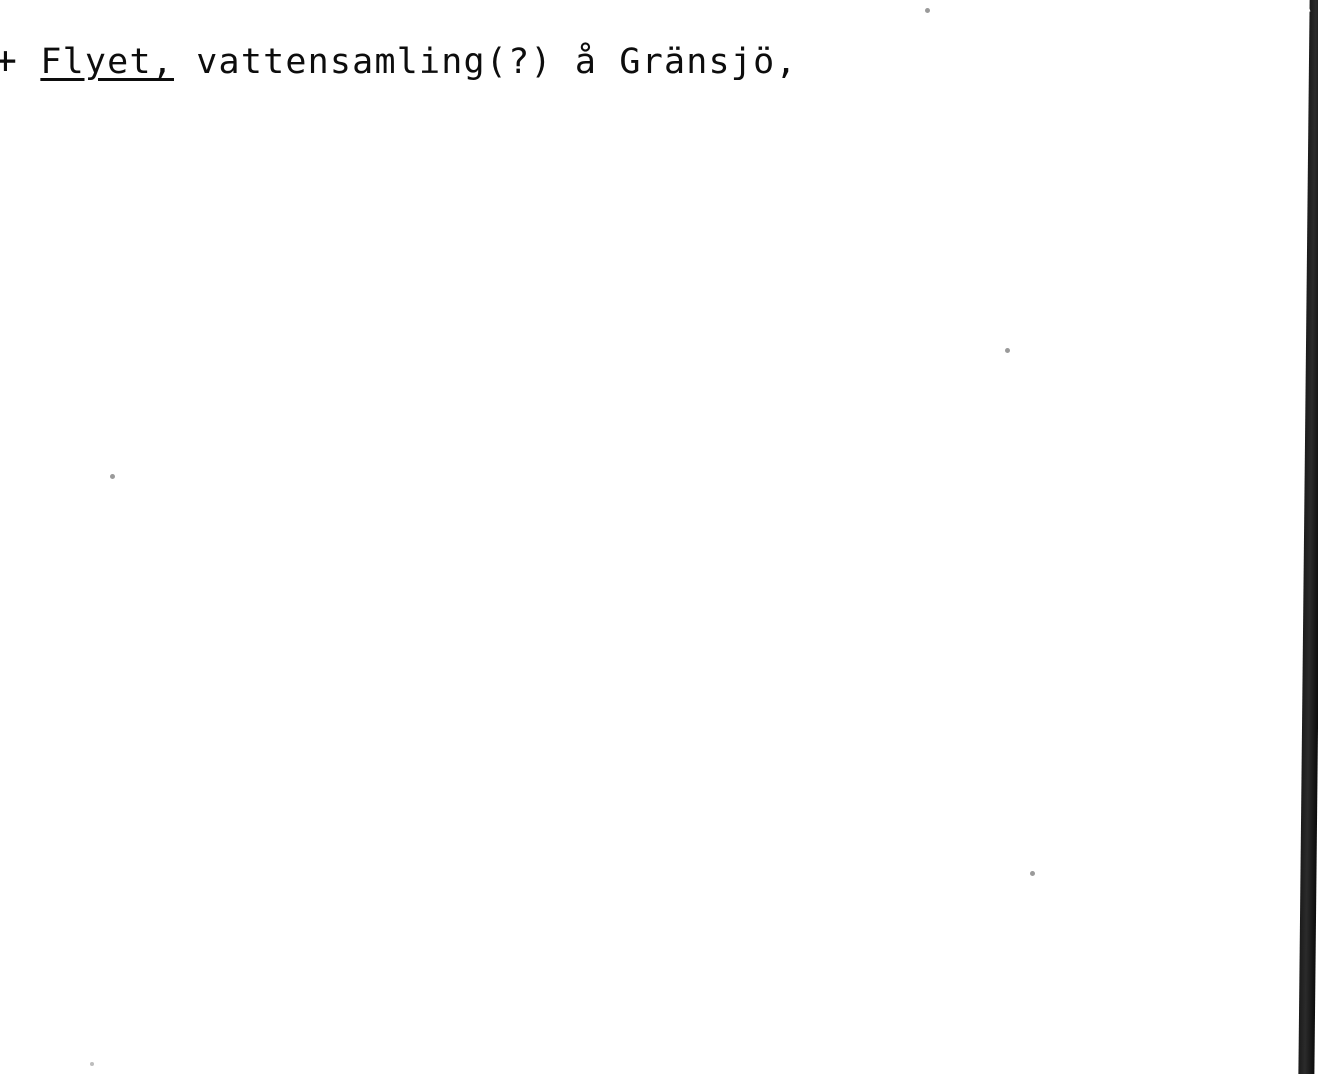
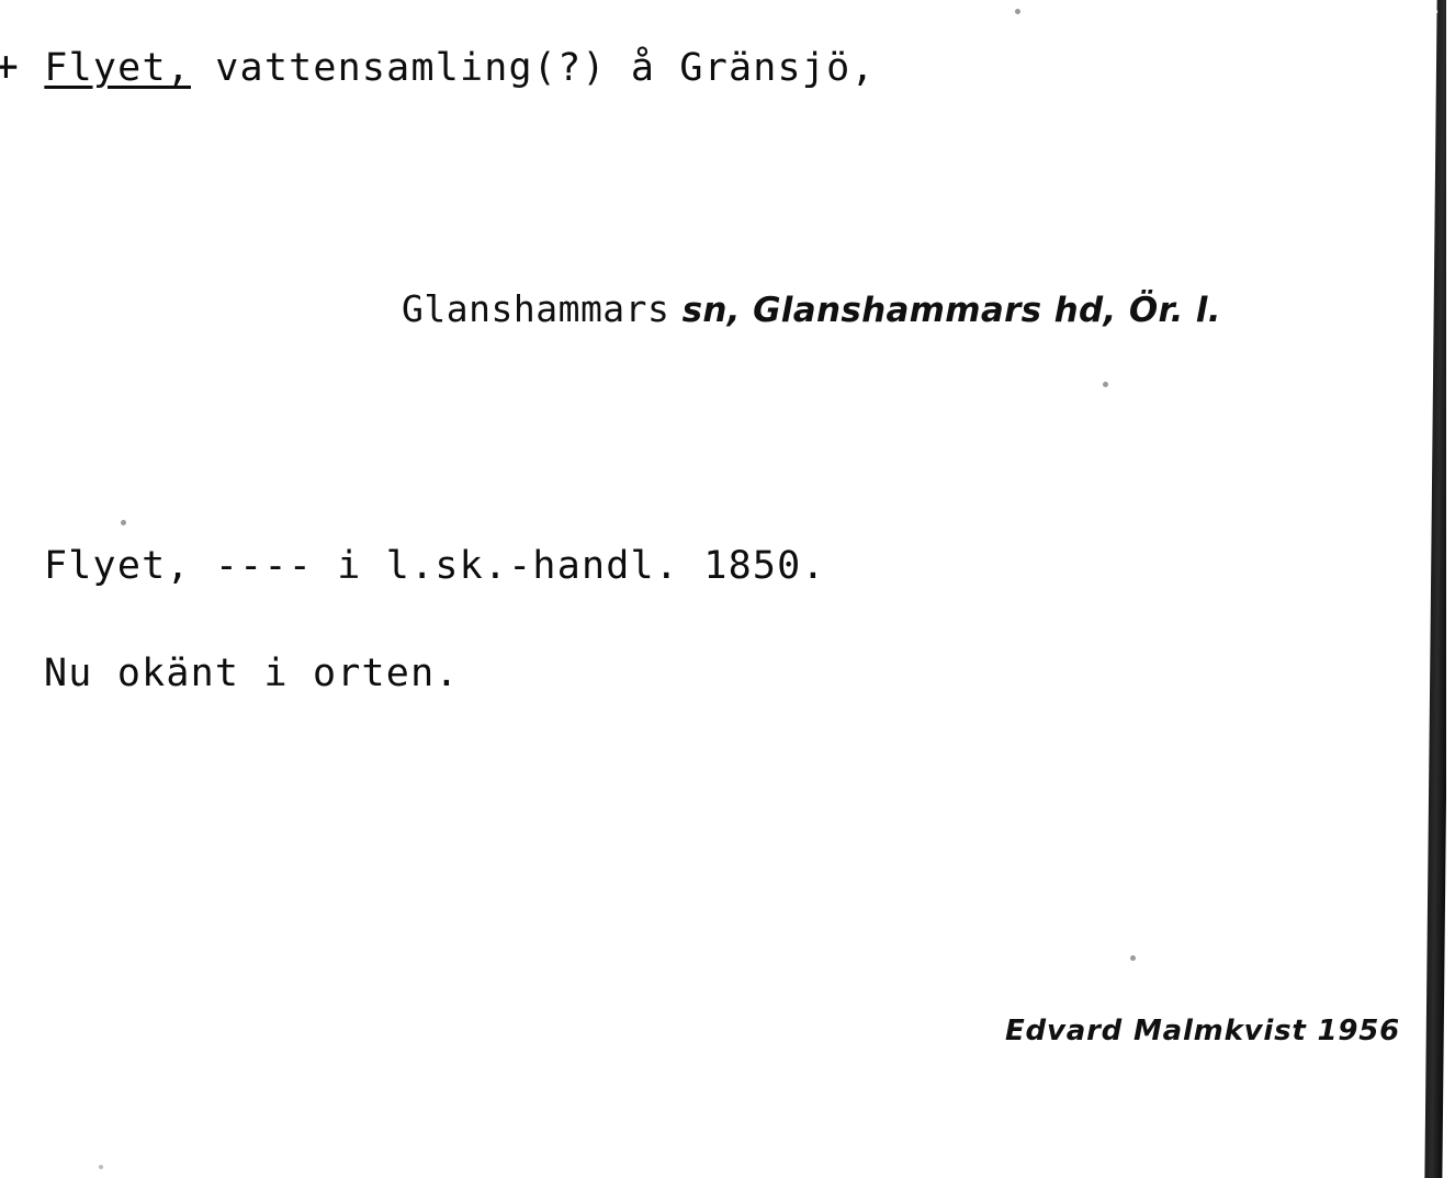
  + Flyet, vattensamling(?) å Gränsjö,
+ Glanshammars sn, Glanshammars hd, Ör. l.
+ Flyet, ---- i l.sk.-handl. 1850.
+ Nu okänt i orten.
+ Edvard Malmkvist 1956
